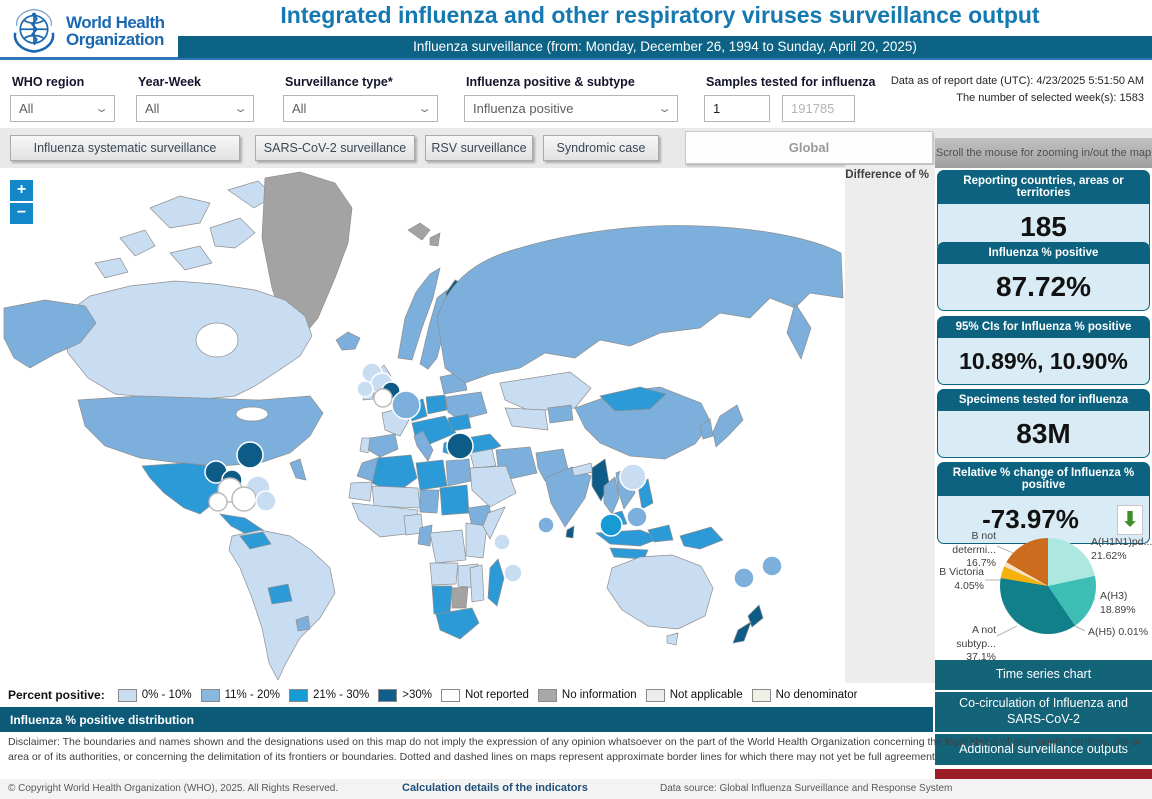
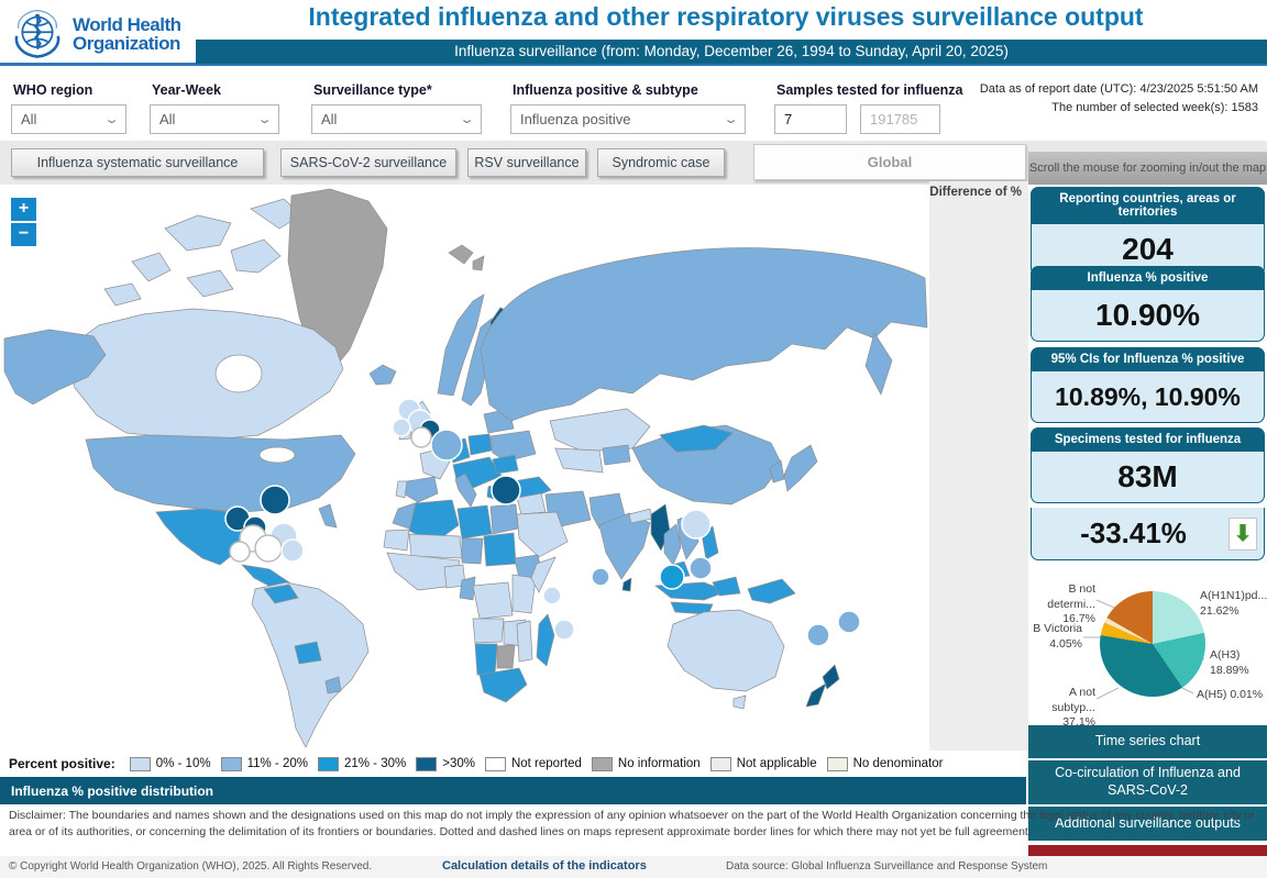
  World Health
  Organization
  Integrated influenza and other respiratory viruses surveillance output
  Influenza surveillance (from: Monday, December 26, 1994 to Sunday, April 20, 2025)
  WHO region
  All
  ⌄
  Year-Week
  All
  ⌄
  Surveillance type*
  All
  ⌄
  Influenza positive & subtype
  Influenza positive
  ⌄
  Samples tested for influenza
- 1
+ 7
  191785
  Data as of report date (UTC): 4/23/2025 5:51:50 AM
  The number of selected week(s): 1583
  Influenza systematic surveillance
  SARS-CoV-2 surveillance
  RSV surveillance
  Syndromic case
  Global
  +
  −
  Difference of %
  Scroll the mouse for zooming in/out the map
  Reporting countries, areas or territories
- 185
+ 204
  Influenza % positive
- 87.72%
+ 10.90%
  95% CIs for Influenza % positive
  10.89%, 10.90%
  Specimens tested for influenza
  83M
- Relative % change of Influenza % positive
- -73.97%
+ -33.41%
  ⬇
  B not determi...
  16.7%
  B Victoria
  4.05%
  A not subtyp...
  37.1%
  A(H1N1)pd...
  21.62%
  A(H3)
  18.89%
  A(H5) 0.01%
  Time series chart
  Co-circulation of Influenza and SARS-CoV-2
  Additional surveillance outputs
  Percent positive:
  0% - 10%
  11% - 20%
  21% - 30%
  >30%
  Not reported
  No information
  Not applicable
  No denominator
  Influenza % positive distribution
  Disclaimer: The boundaries and names shown and the designations used on this map do not imply the expression of any opinion whatsoever on the part of the World Health Organization concerning the legal status of any country, territory, city or area or of its authorities, or concerning the delimitation of its frontiers or boundaries. Dotted and dashed lines on maps represent approximate border lines for which there may not yet be full agreement.
  © Copyright World Health Organization (WHO), 2025. All Rights Reserved.
  Calculation details of the indicators
  Data source: Global Influenza Surveillance and Response System
